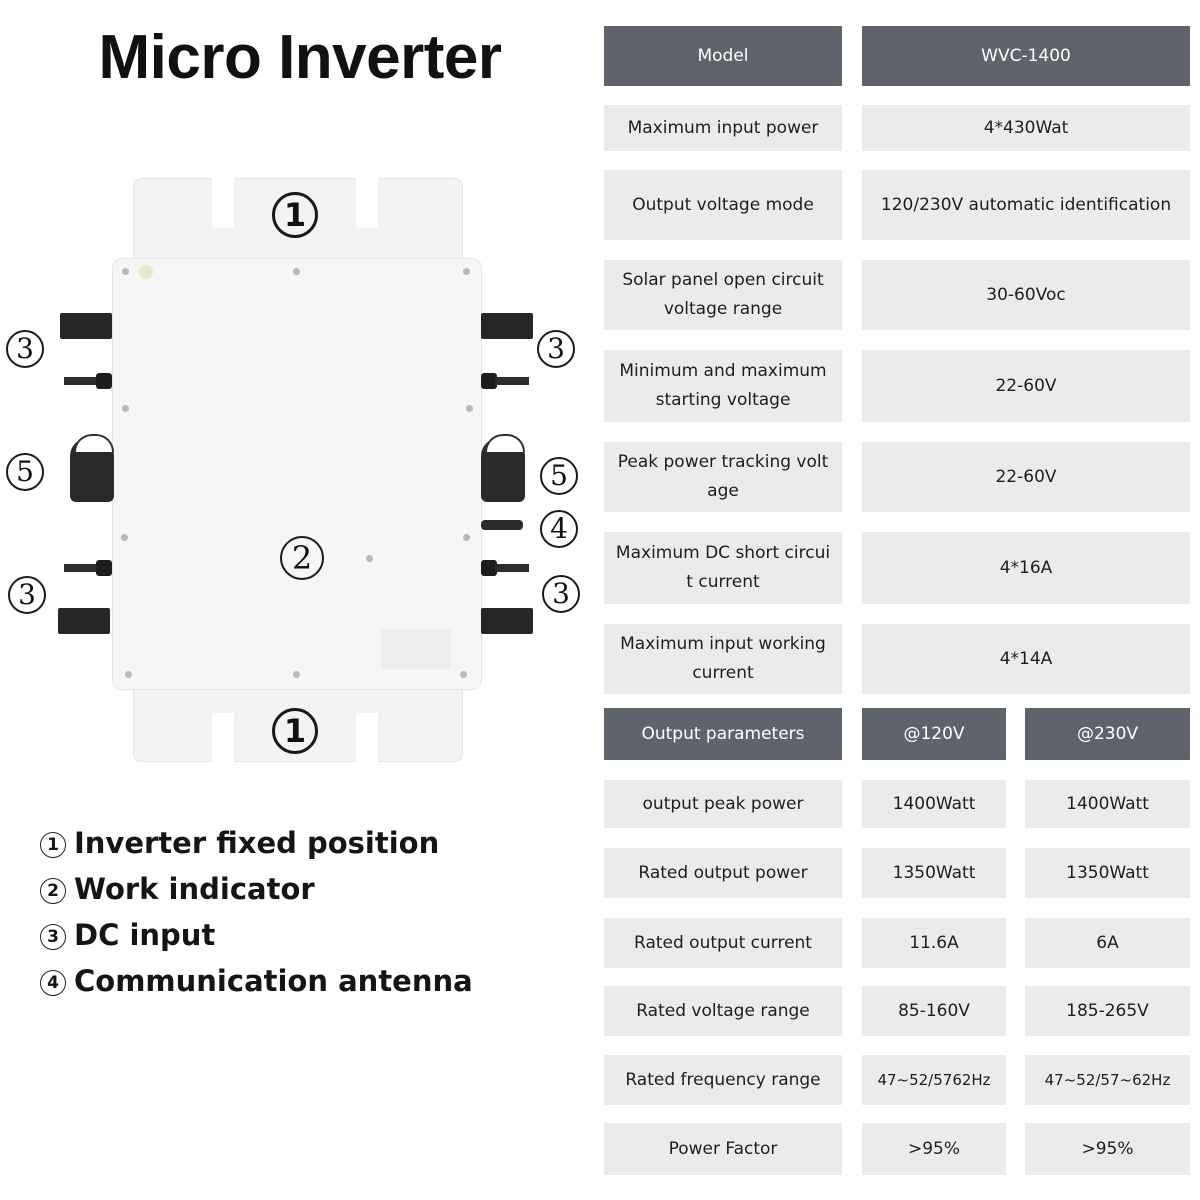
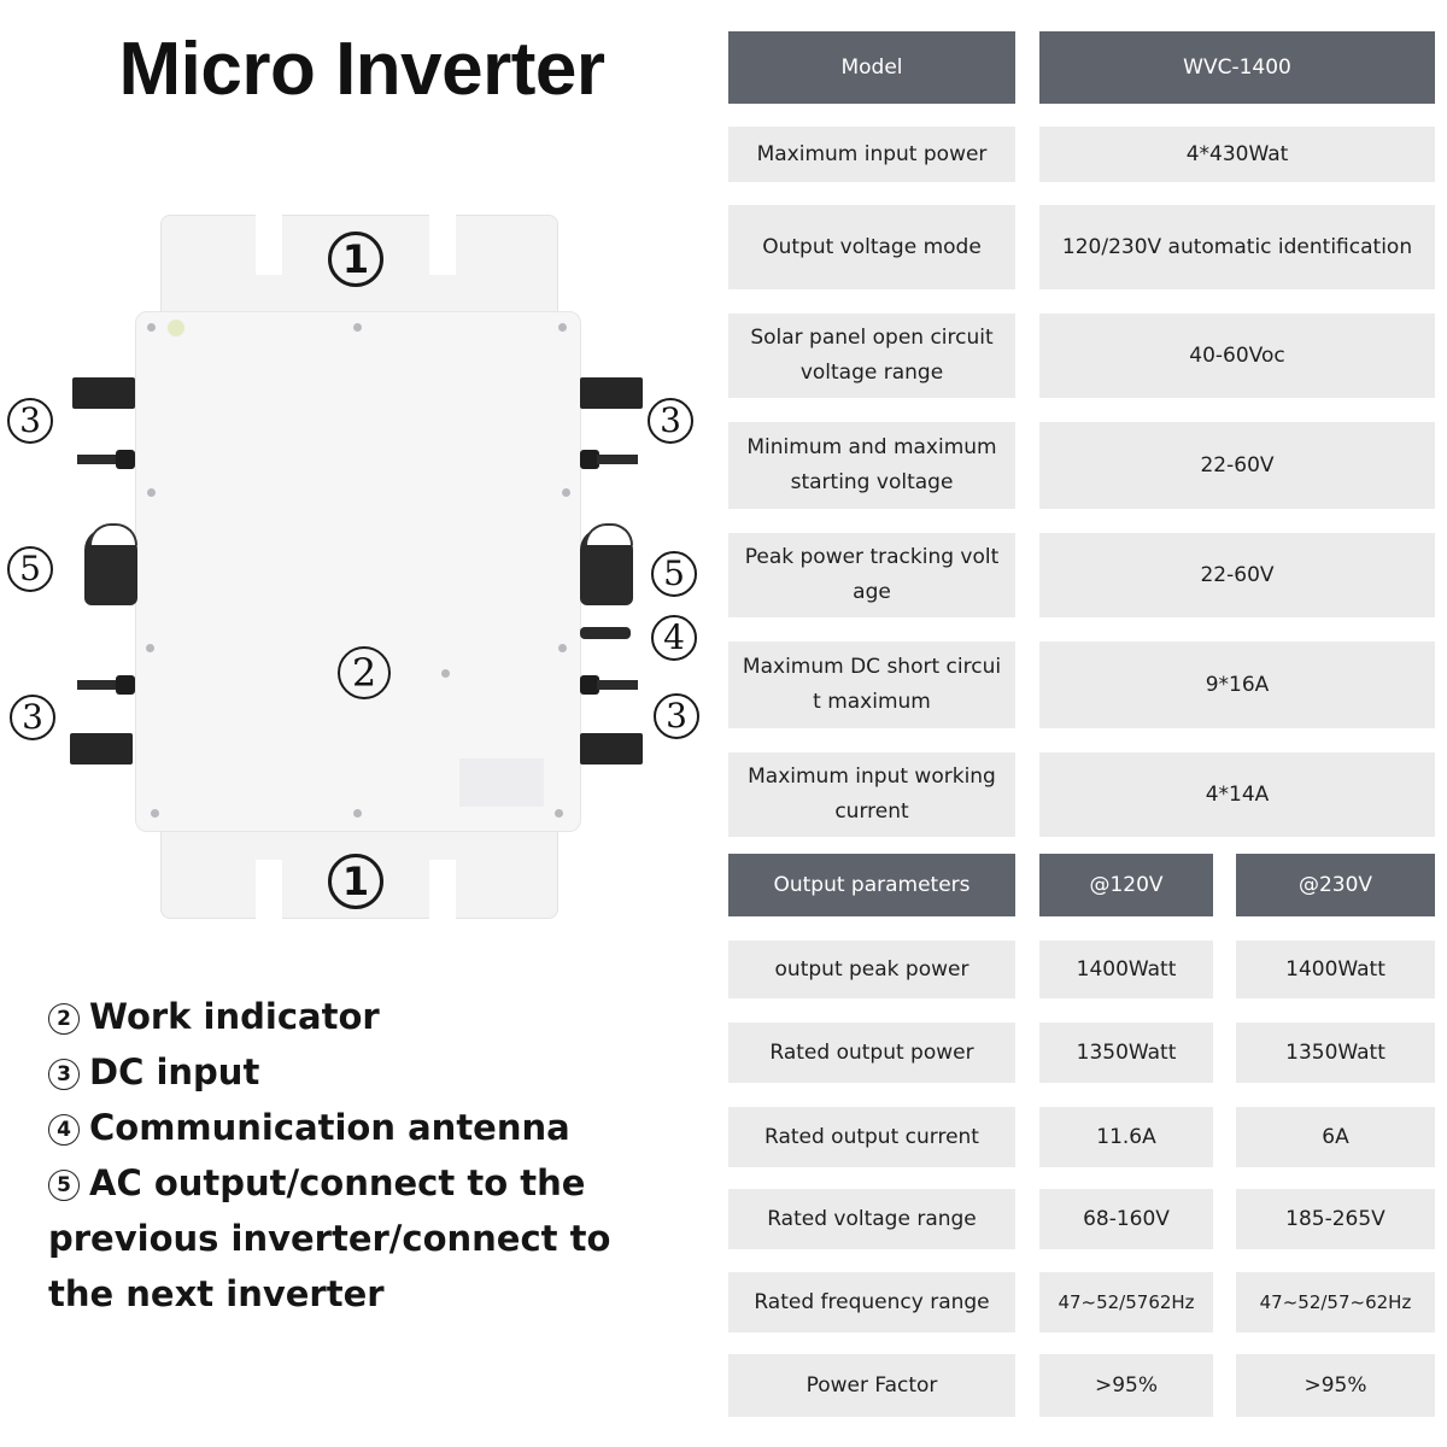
  Micro Inverter
  1
  1
  2
  3
  5
  3
  3
  5
  4
  3
- 1 Inverter fixed position
  2 Work indicator
  3 DC input
  4 Communication antenna
+ 5 AC output/connect to the previous inverter/connect to the next inverter
  Model
  WVC-1400
  Maximum input power
  4*430Wat
  Output voltage mode
  120/230V automatic identification
  Solar panel open circuit voltage range
- 30-60Voc
+ 40-60Voc
  Minimum and maximum starting voltage
  22-60V
  Peak power tracking volt age
  22-60V
- Maximum DC short circui t current
+ Maximum DC short circui t maximum
- 4*16A
+ 9*16A
  Maximum input working current
  4*14A
  Output parameters
  @120V
  @230V
  output peak power
  1400Watt
  1400Watt
  Rated output power
  1350Watt
  1350Watt
  Rated output current
  11.6A
  6A
  Rated voltage range
- 85-160V
+ 68-160V
  185-265V
  Rated frequency range
  47~52/5762Hz
  47~52/57~62Hz
  Power Factor
  >95%
  >95%
